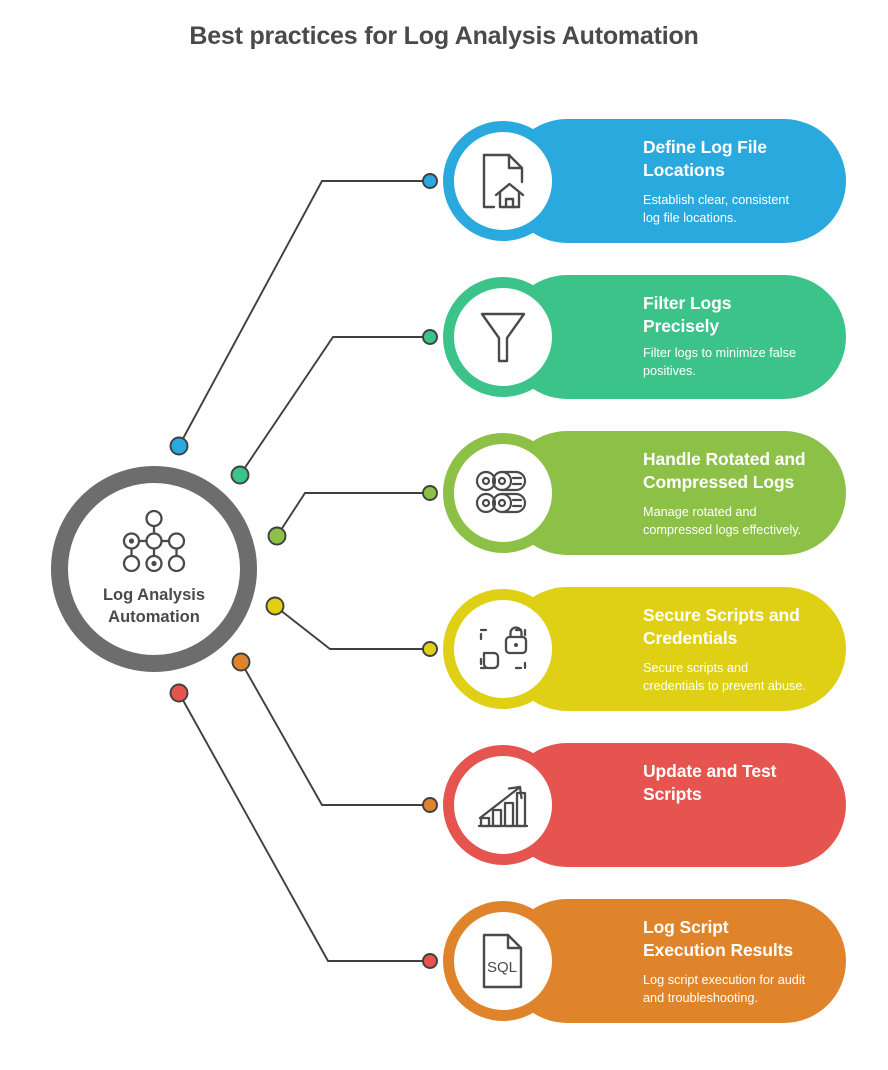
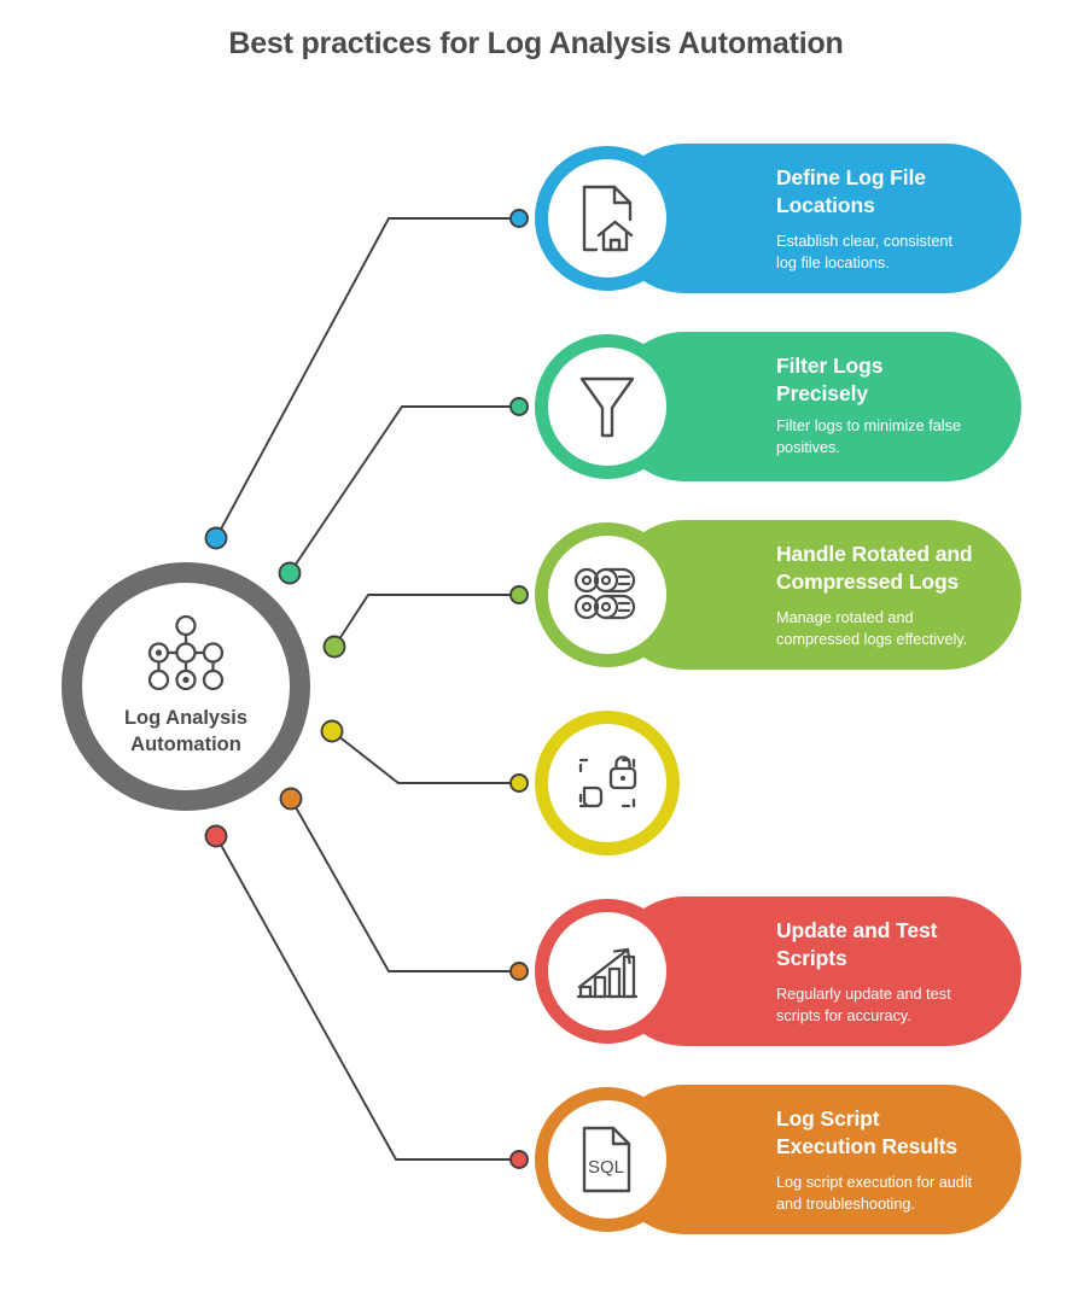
  Best practices for Log Analysis Automation
  Log Analysis
  Automation
  Define Log File Locations
  Establish clear, consistent log file locations.
  Filter Logs Precisely
  Filter logs to minimize false positives.
  Handle Rotated and Compressed Logs
  Manage rotated and compressed logs effectively.
- Secure Scripts and Credentials
- Secure scripts and credentials to prevent abuse.
  Update and Test Scripts
+ Regularly update and test scripts for accuracy.
  Log Script Execution Results
  Log script execution for audit and troubleshooting.
  SQL
